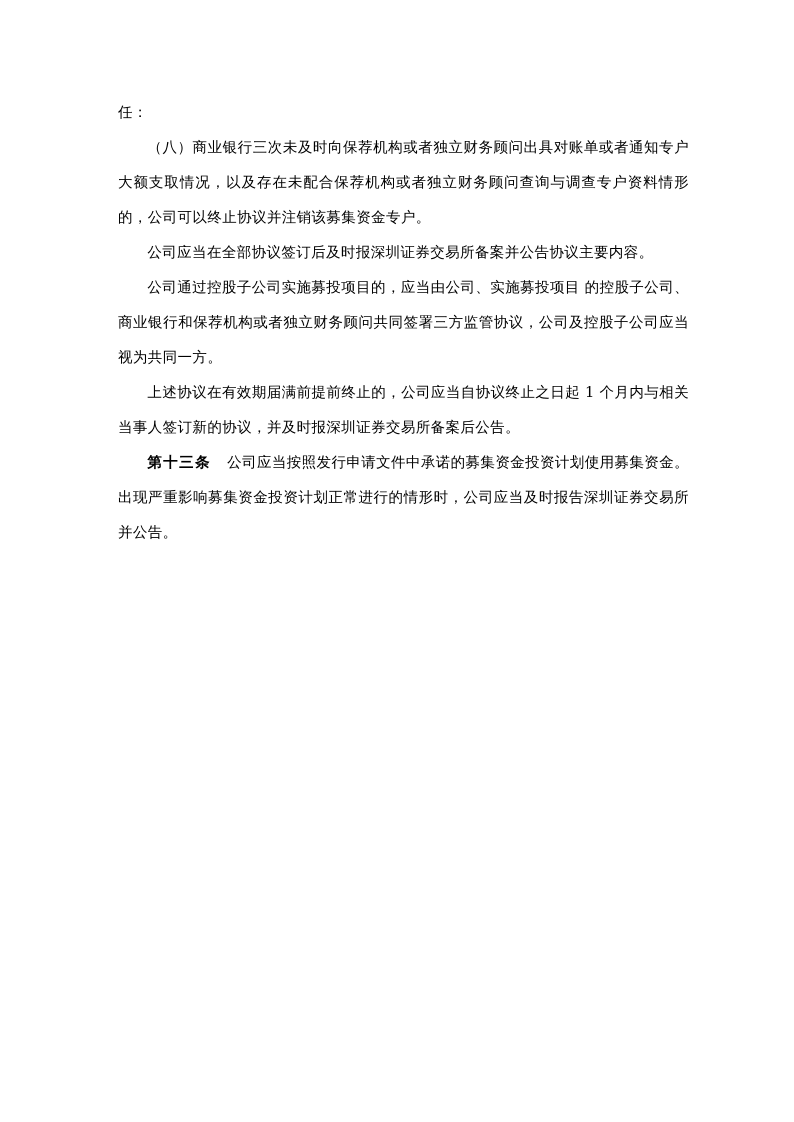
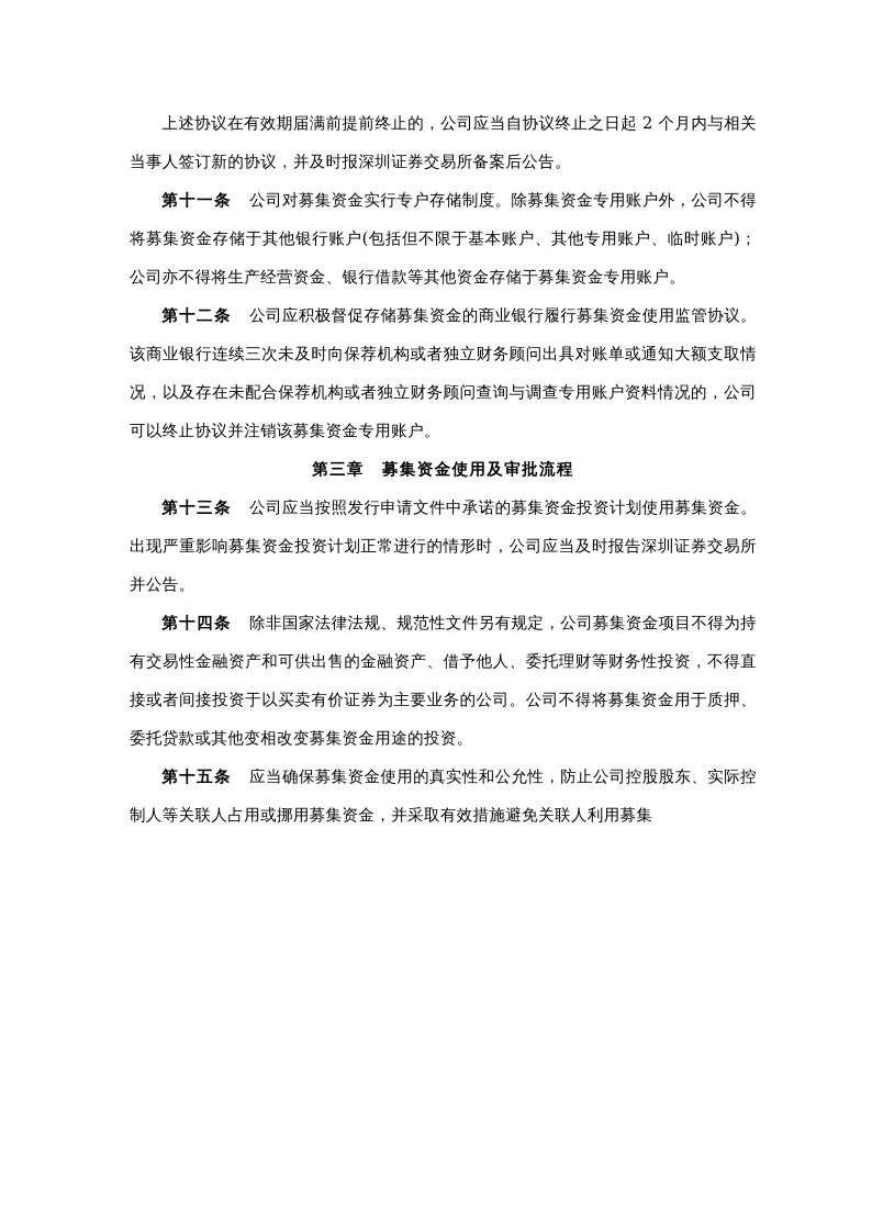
- 任：
- （八）商业银行三次未及时向保荐机构或者独立财务顾问出具对账单或者通知专户大额支取情况，以及存在未配合保荐机构或者独立财务顾问查询与调查专户资料情形的，公司可以终止协议并注销该募集资金专户。
- 公司应当在全部协议签订后及时报深圳证券交易所备案并公告协议主要内容。
- 公司通过控股子公司实施募投项目的，应当由公司、实施募投项目 的控股子公司、商业银行和保荐机构或者独立财务顾问共同签署三方监管协议，公司及控股子公司应当视为共同一方。
- 上述协议在有效期届满前提前终止的，公司应当自协议终止之日起 1 个月内与相关当事人签订新的协议，并及时报深圳证券交易所备案后公告。
+ 上述协议在有效期届满前提前终止的，公司应当自协议终止之日起 2 个月内与相关当事人签订新的协议，并及时报深圳证券交易所备案后公告。
+ 第十一条 公司对募集资金实行专户存储制度。除募集资金专用账户外，公司不得将募集资金存储于其他银行账户(包括但不限于基本账户、其他专用账户、临时账户)；公司亦不得将生产经营资金、银行借款等其他资金存储于募集资金专用账户。
+ 第十二条 公司应积极督促存储募集资金的商业银行履行募集资金使用监管协议。该商业银行连续三次未及时向保荐机构或者独立财务顾问出具对账单或通知大额支取情况，以及存在未配合保荐机构或者独立财务顾问查询与调查专用账户资料情况的，公司可以终止协议并注销该募集资金专用账户。
+ 第三章 募集资金使用及审批流程
  第十三条 公司应当按照发行申请文件中承诺的募集资金投资计划使用募集资金。出现严重影响募集资金投资计划正常进行的情形时，公司应当及时报告深圳证券交易所并公告。
+ 第十四条 除非国家法律法规、规范性文件另有规定，公司募集资金项目不得为持有交易性金融资产和可供出售的金融资产、借予他人、委托理财等财务性投资，不得直接或者间接投资于以买卖有价证券为主要业务的公司。公司不得将募集资金用于质押、委托贷款或其他变相改变募集资金用途的投资。
+ 第十五条 应当确保募集资金使用的真实性和公允性，防止公司控股股东、实际控制人等关联人占用或挪用募集资金，并采取有效措施避免关联人利用募集
